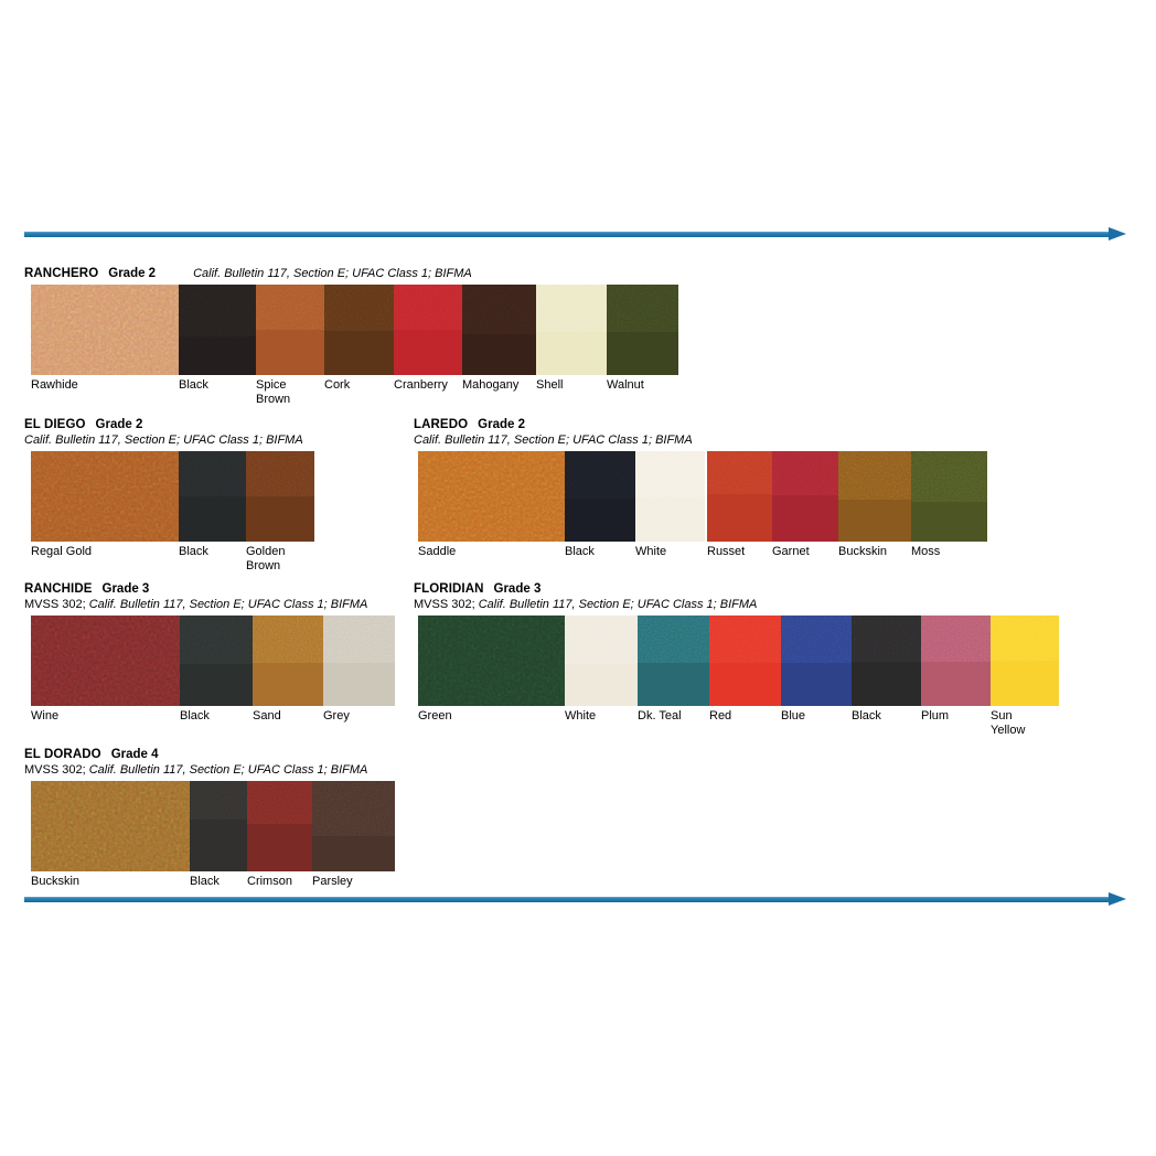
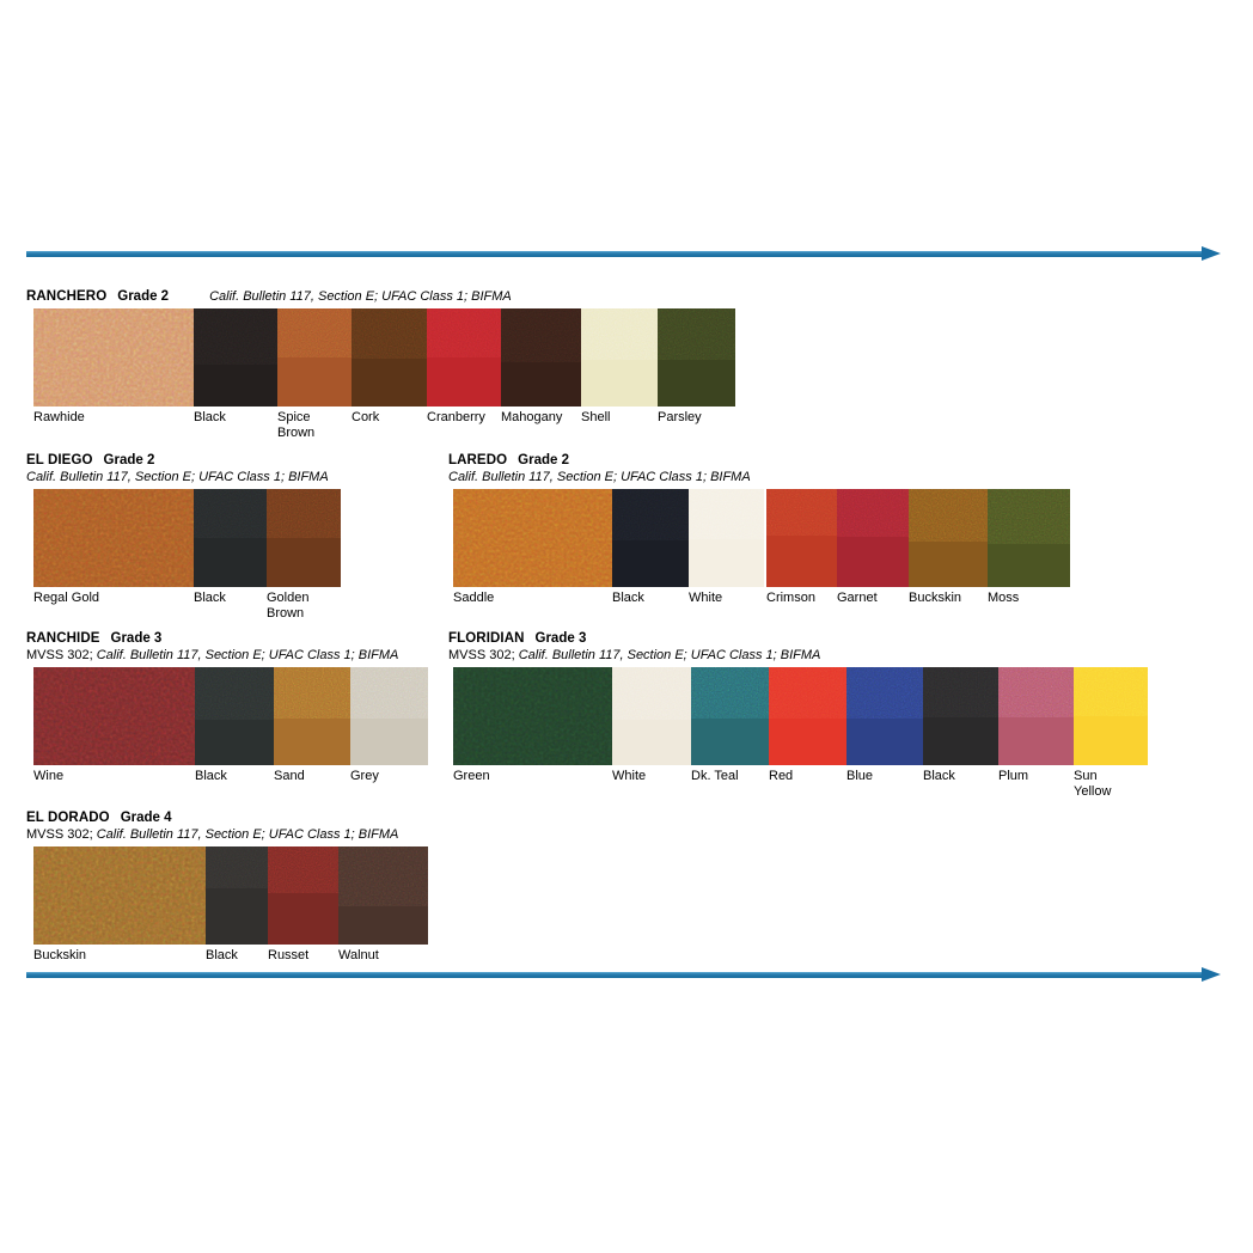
  RANCHERO Grade 2 Calif. Bulletin 117, Section E; UFAC Class 1; BIFMA
  Rawhide
  Black
  Spice
  Brown
  Cork
  Cranberry
  Mahogany
  Shell
- Walnut
+ Parsley
  EL DIEGO Grade 2
  Calif. Bulletin 117, Section E; UFAC Class 1; BIFMA
  Regal Gold
  Black
  Golden
  Brown
  LAREDO Grade 2
  Calif. Bulletin 117, Section E; UFAC Class 1; BIFMA
  Saddle
  Black
  White
- Russet
+ Crimson
  Garnet
  Buckskin
  Moss
  RANCHIDE Grade 3
  MVSS 302; Calif. Bulletin 117, Section E; UFAC Class 1; BIFMA
  Wine
  Black
  Sand
  Grey
  FLORIDIAN Grade 3
  MVSS 302; Calif. Bulletin 117, Section E; UFAC Class 1; BIFMA
  Green
  White
  Dk. Teal
  Red
  Blue
  Black
  Plum
  Sun Yellow
  EL DORADO Grade 4
  MVSS 302; Calif. Bulletin 117, Section E; UFAC Class 1; BIFMA
  Buckskin
  Black
- Crimson
+ Russet
- Parsley
+ Walnut
